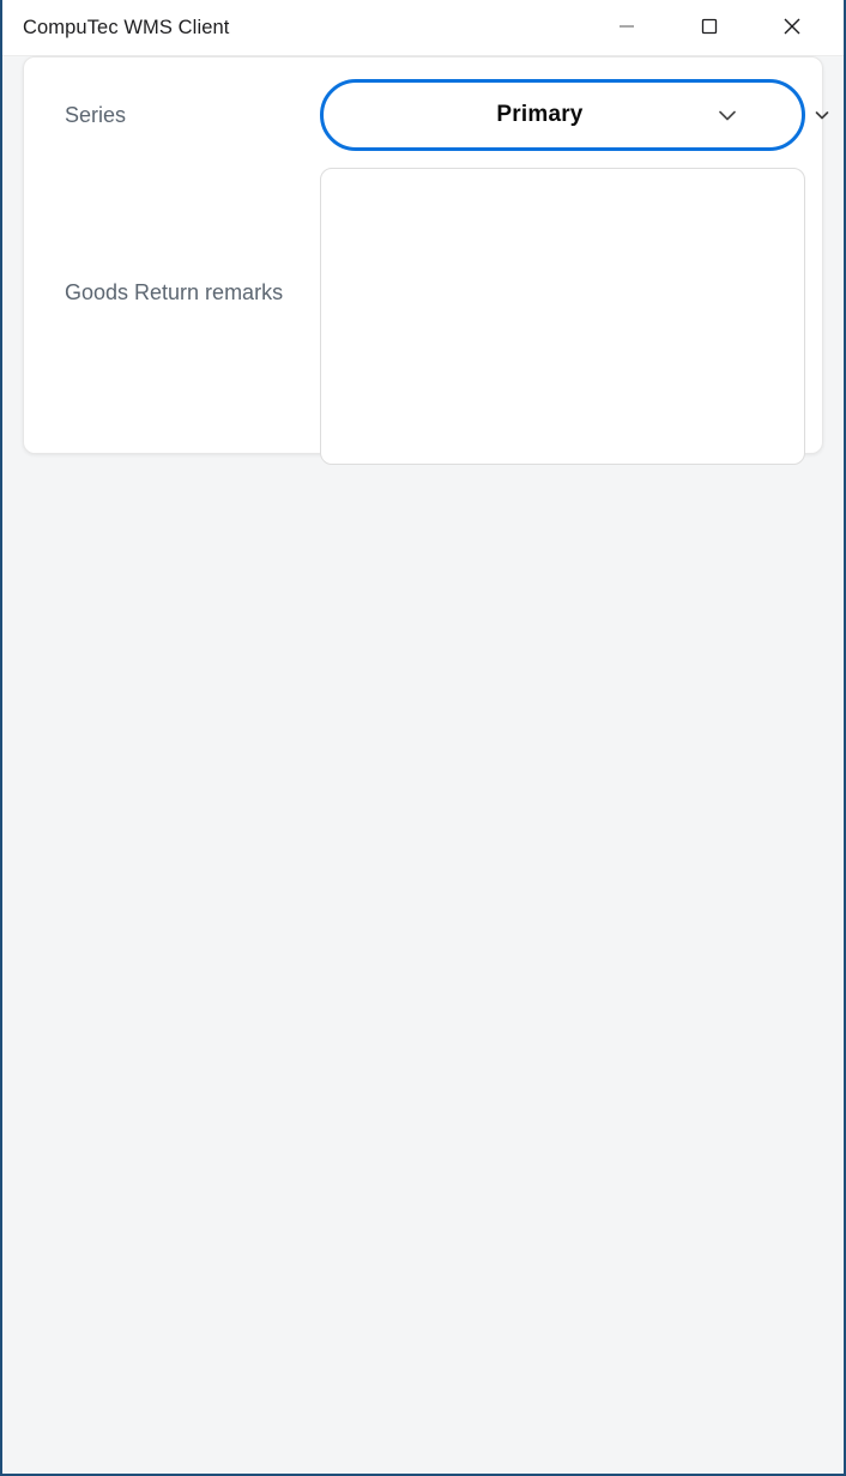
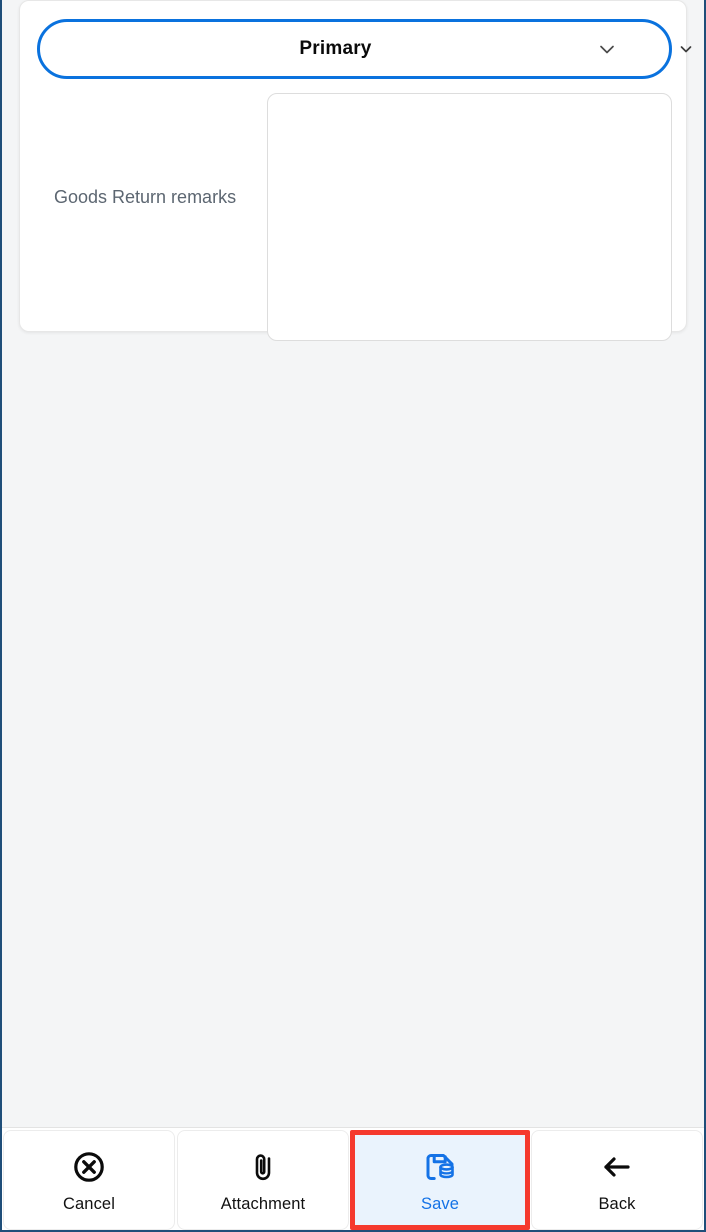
- CompuTec WMS Client
- Series
  Primary
  Goods Return remarks
+ Cancel
+ Attachment
+ Save
+ Back
